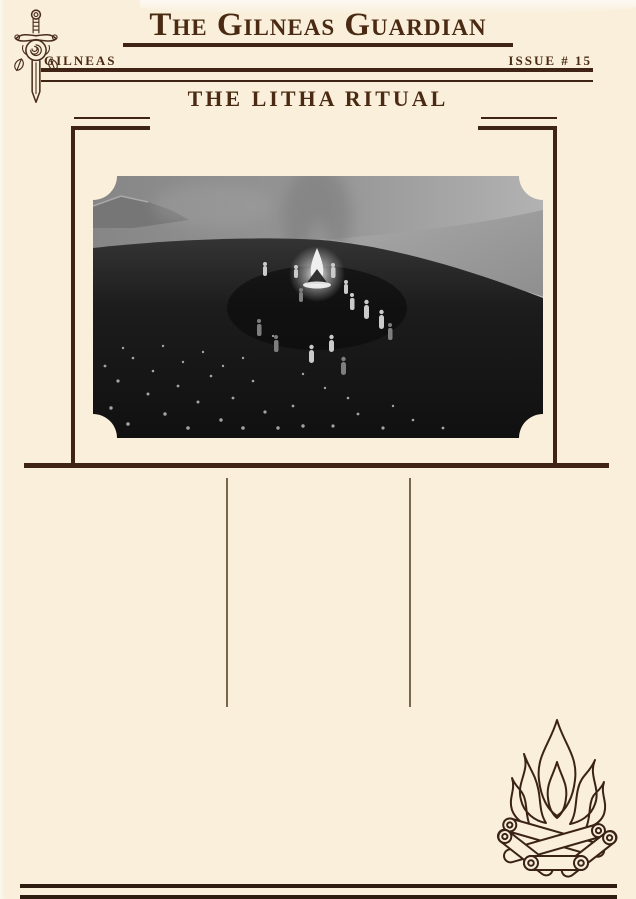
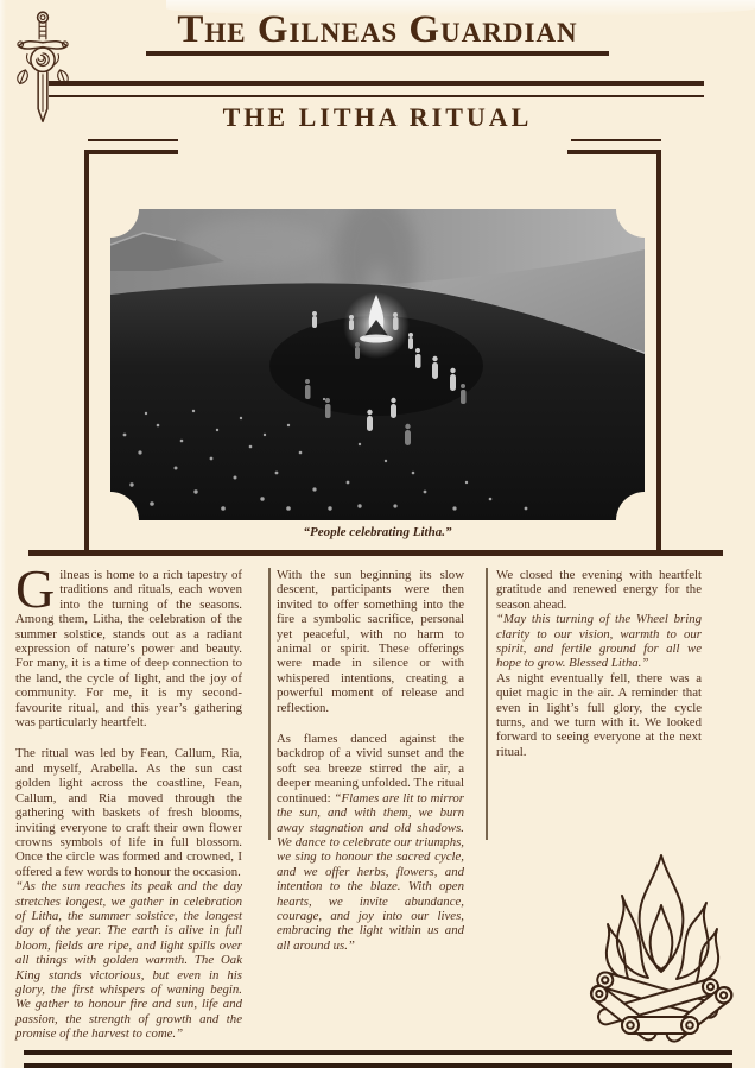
  The Gilneas Guardian
- GILNEAS
- ISSUE # 15
  THE LITHA RITUAL
+ “People celebrating Litha.”
+ G
+ ilneas is home to a rich tapestry of traditions and rituals, each woven into the turning of the seasons. Among them, Litha, the celebration of the summer solstice, stands out as a radiant expression of nature’s power and beauty. For many, it is a time of deep connection to the land, the cycle of light, and the joy of community. For me, it is my second-favourite ritual, and this year’s gathering was particularly heartfelt.
+ The ritual was led by Fean, Callum, Ria, and myself, Arabella. As the sun cast golden light across the coastline, Fean, Callum, and Ria moved through the gathering with baskets of fresh blooms, inviting everyone to craft their own flower crowns symbols of life in full blossom. Once the circle was formed and crowned, I offered a few words to honour the occasion.
+ “As the sun reaches its peak and the day stretches longest, we gather in celebration of Litha, the summer solstice, the longest day of the year. The earth is alive in full bloom, fields are ripe, and light spills over all things with golden warmth. The Oak King stands victorious, but even in his glory, the first whispers of waning begin. We gather to honour fire and sun, life and passion, the strength of growth and the promise of the harvest to come.”
+ With the sun beginning its slow descent, participants were then invited to offer something into the fire a symbolic sacrifice, personal yet peaceful, with no harm to animal or spirit. These offerings were made in silence or with whispered intentions, creating a powerful moment of release and reflection.
+ As flames danced against the backdrop of a vivid sunset and the soft sea breeze stirred the air, a deeper meaning unfolded. The ritual continued: “Flames are lit to mirror the sun, and with them, we burn away stagnation and old shadows. We dance to celebrate our triumphs, we sing to honour the sacred cycle, and we offer herbs, flowers, and intention to the blaze. With open hearts, we invite abundance, courage, and joy into our lives, embracing the light within us and all around us.”
+ We closed the evening with heartfelt gratitude and renewed energy for the season ahead.
+ “May this turning of the Wheel bring clarity to our vision, warmth to our spirit, and fertile ground for all we hope to grow. Blessed Litha.”
+ As night eventually fell, there was a quiet magic in the air. A reminder that even in light’s full glory, the cycle turns, and we turn with it. We looked forward to seeing everyone at the next ritual.
